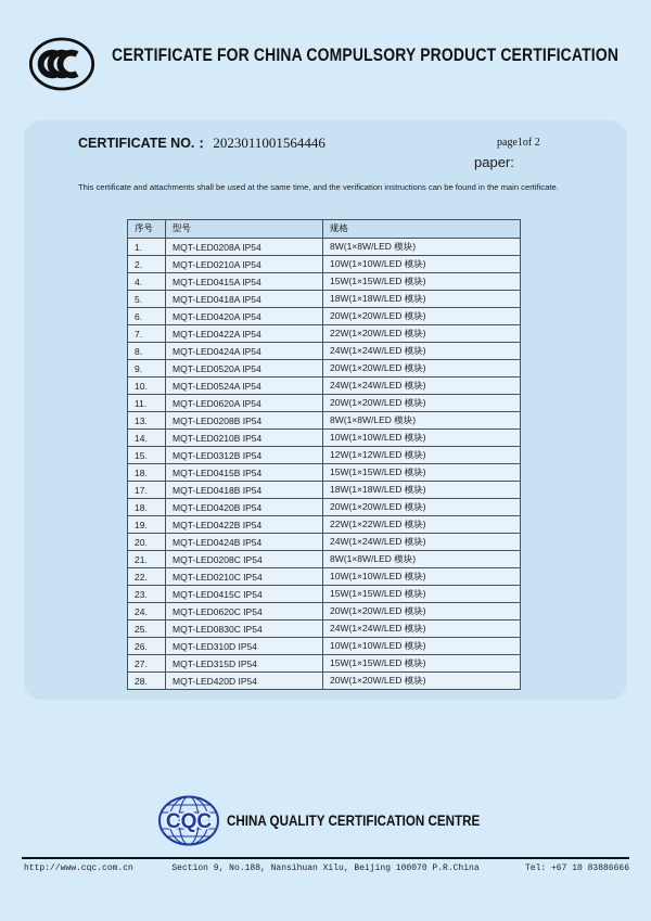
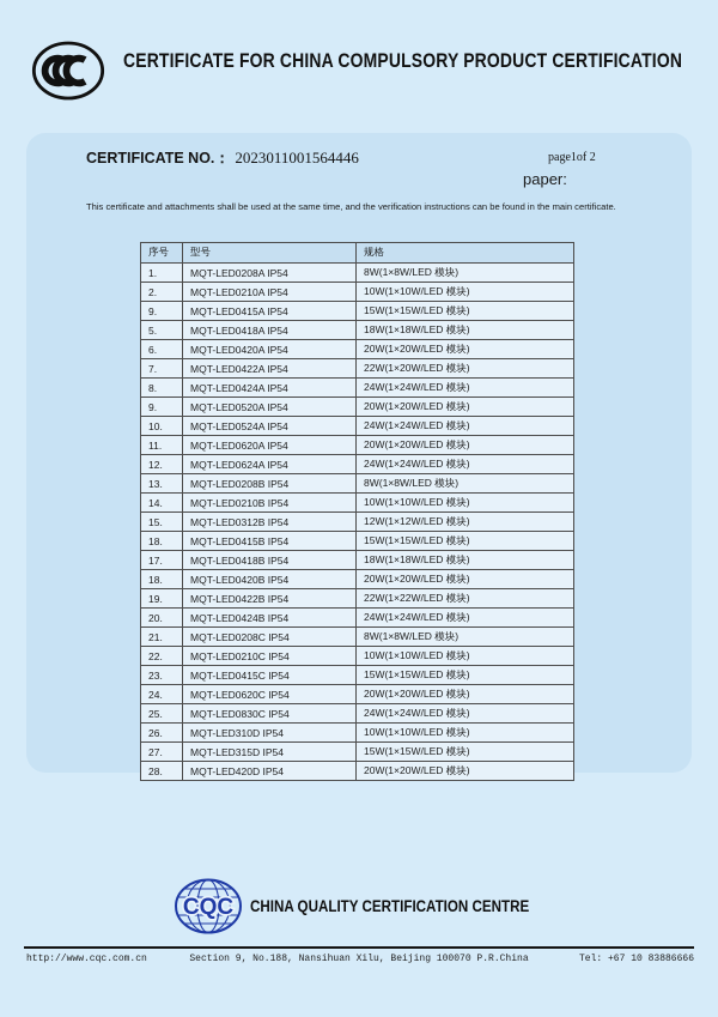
  CERTIFICATE FOR CHINA COMPULSORY PRODUCT CERTIFICATION
  CERTIFICATE NO.： 2023011001564446
  page1of 2
  paper:
  This certificate and attachments shall be used at the same time, and the verification instructions can be found in the main certificate.
  序号	型号	规格
  1.	MQT-LED0208A IP54	8W(1×8W/LED 模块)
  2.	MQT-LED0210A IP54	10W(1×10W/LED 模块)
- 4.	MQT-LED0415A IP54	15W(1×15W/LED 模块)
+ 9.	MQT-LED0415A IP54	15W(1×15W/LED 模块)
  5.	MQT-LED0418A IP54	18W(1×18W/LED 模块)
  6.	MQT-LED0420A IP54	20W(1×20W/LED 模块)
  7.	MQT-LED0422A IP54	22W(1×20W/LED 模块)
  8.	MQT-LED0424A IP54	24W(1×24W/LED 模块)
  9.	MQT-LED0520A IP54	20W(1×20W/LED 模块)
  10.	MQT-LED0524A IP54	24W(1×24W/LED 模块)
  11.	MQT-LED0620A IP54	20W(1×20W/LED 模块)
+ 12.	MQT-LED0624A IP54	24W(1×24W/LED 模块)
  13.	MQT-LED0208B IP54	8W(1×8W/LED 模块)
  14.	MQT-LED0210B IP54	10W(1×10W/LED 模块)
  15.	MQT-LED0312B IP54	12W(1×12W/LED 模块)
  18.	MQT-LED0415B IP54	15W(1×15W/LED 模块)
  17.	MQT-LED0418B IP54	18W(1×18W/LED 模块)
  18.	MQT-LED0420B IP54	20W(1×20W/LED 模块)
  19.	MQT-LED0422B IP54	22W(1×22W/LED 模块)
  20.	MQT-LED0424B IP54	24W(1×24W/LED 模块)
  21.	MQT-LED0208C IP54	8W(1×8W/LED 模块)
  22.	MQT-LED0210C IP54	10W(1×10W/LED 模块)
  23.	MQT-LED0415C IP54	15W(1×15W/LED 模块)
  24.	MQT-LED0620C IP54	20W(1×20W/LED 模块)
  25.	MQT-LED0830C IP54	24W(1×24W/LED 模块)
  26.	MQT-LED310D IP54	10W(1×10W/LED 模块)
  27.	MQT-LED315D IP54	15W(1×15W/LED 模块)
  28.	MQT-LED420D IP54	20W(1×20W/LED 模块)
  CQC
  CHINA QUALITY CERTIFICATION CENTRE
  http://www.cqc.com.cn
  Section 9, No.188, Nansihuan Xilu, Beijing 100070 P.R.China
  Tel: +67 10 83886666
